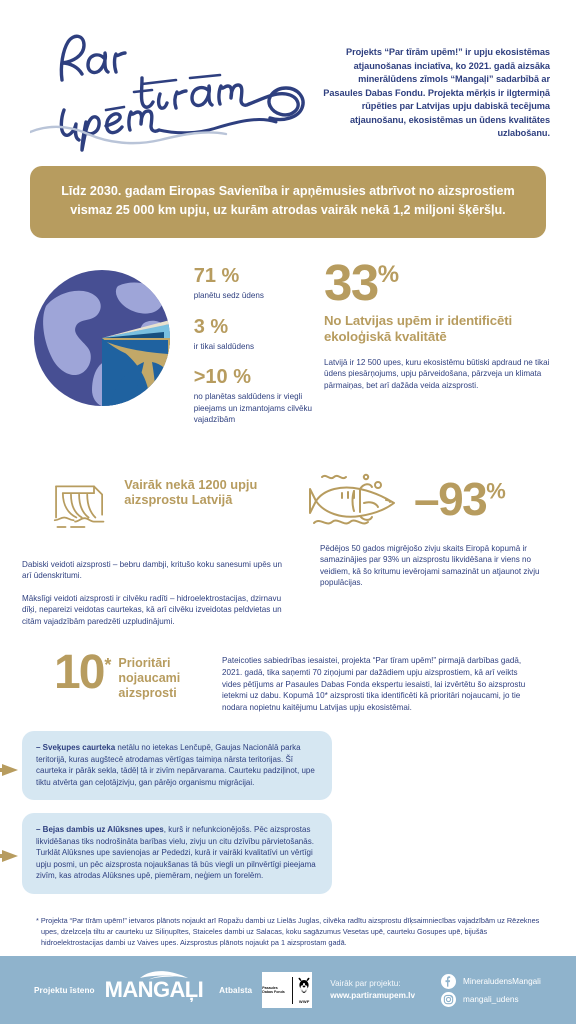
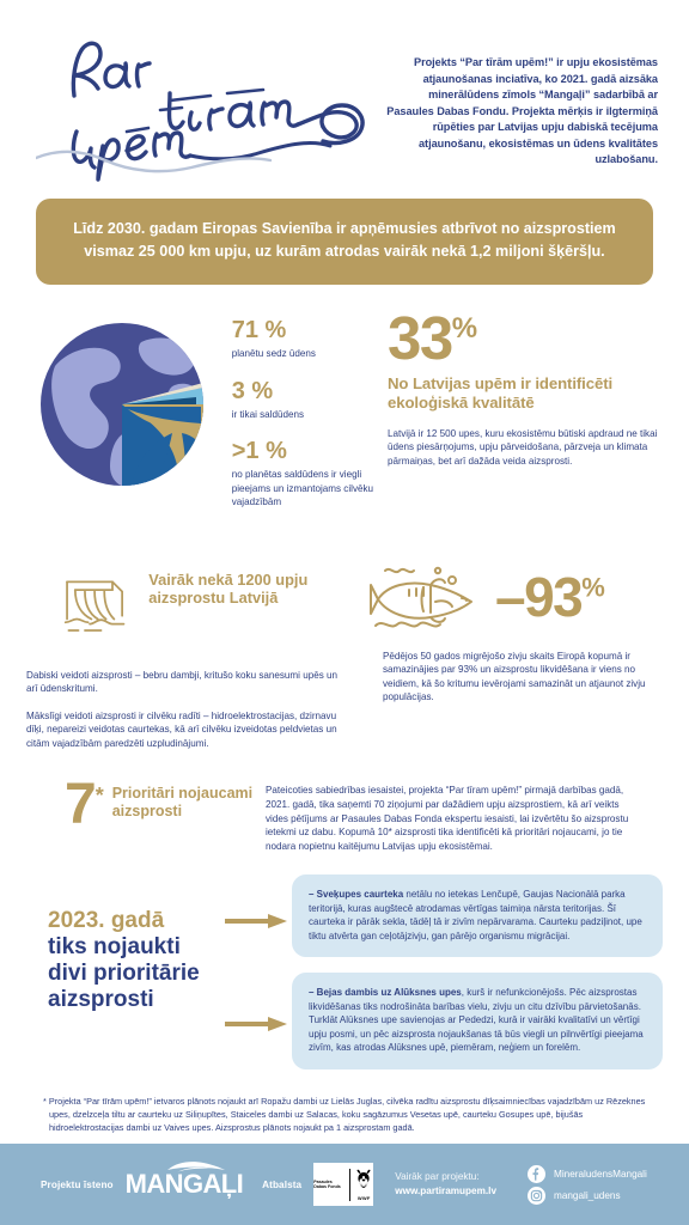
  Projekts “Par tīrām upēm!” ir upju ekosistēmas atjaunošanas inciatīva, ko 2021. gadā aizsāka minerālūdens zīmols “Mangaļi” sadarbībā ar Pasaules Dabas Fondu. Projekta mērķis ir ilgtermiņā rūpēties par Latvijas upju dabiskā tecējuma atjaunošanu, ekosistēmas un ūdens kvalitātes uzlabošanu.
  Līdz 2030. gadam Eiropas Savienība ir apņēmusies atbrīvot no aizsprostiem vismaz 25 000 km upju, uz kurām atrodas vairāk nekā 1,2 miljoni šķēršļu.
  71 %
  planētu sedz ūdens
  3 %
  ir tikai saldūdens
- >10 %
+ >1 %
  no planētas saldūdens ir viegli pieejams un izmantojams cilvēku vajadzībām
  33%
  No Latvijas upēm ir identificēti ekoloģiskā kvalitātē
  Latvijā ir 12 500 upes, kuru ekosistēmu būtiski apdraud ne tikai ūdens piesārņojums, upju pārveidošana, pārzveja un klimata pārmaiņas, bet arī dažāda veida aizsprosti.
  Vairāk nekā 1200 upju aizsprostu Latvijā
  Dabiski veidoti aizsprosti – bebru dambji, kritušo koku sanesumi upēs un arī ūdenskritumi.
  Mākslīgi veidoti aizsprosti ir cilvēku radīti – hidroelektrostacijas, dzirnavu dīķi, nepareizi veidotas caurtekas, kā arī cilvēku izveidotas peldvietas un citām vajadzībām paredzēti uzpludinājumi.
  –93%
  Pēdējos 50 gados migrējošo zivju skaits Eiropā kopumā ir samazinājies par 93% un aizsprostu likvidēšana ir viens no veidiem, kā šo kritumu ievērojami samazināt un atjaunot zivju populācijas.
- 10
+ 7
  *
  Prioritāri nojaucami aizsprosti
  Pateicoties sabiedrības iesaistei, projekta “Par tīram upēm!” pirmajā darbības gadā, 2021. gadā, tika saņemti 70 ziņojumi par dažādiem upju aizsprostiem, kā arī veikts vides pētījums ar Pasaules Dabas Fonda ekspertu iesaisti, lai izvērtētu šo aizsprostu ietekmi uz dabu. Kopumā 10* aizsprosti tika identificēti kā prioritāri nojaucami, jo tie nodara nopietnu kaitējumu Latvijas upju ekosistēmai.
+ 2023. gadā
+ tiks nojaukti
+ divi prioritārie
+ aizsprosti
  – Sveķupes caurteka netālu no ietekas Lenčupē, Gaujas Nacionālā parka teritorijā, kuras augštecē atrodamas vērtīgas taimiņa nārsta teritorijas. Šī caurteka ir pārāk sekla, tādēļ tā ir zivīm nepārvarama. Caurteku padziļinot, upe tiktu atvērta gan ceļotājzivju, gan pārējo organismu migrācijai.
  – Bejas dambis uz Alūksnes upes, kurš ir nefunkcionējošs. Pēc aizsprostas likvidēšanas tiks nodrošināta barības vielu, zivju un citu dzīvību pārvietošanās. Turklāt Alūksnes upe savienojas ar Pededzi, kurā ir vairāki kvalitatīvi un vērtīgi upju posmi, un pēc aizsprosta nojaukšanas tā būs viegli un pilnvērtīgi pieejama zivīm, kas atrodas Alūksnes upē, piemēram, neģiem un forelēm.
  * Projekta “Par tīrām upēm!” ietvaros plānots nojaukt arī Ropažu dambi uz Lielās Juglas, cilvēka radītu aizsprostu dīķsaimniecības vajadzībām uz Rēzeknes upes, dzelzceļa tiltu ar caurteku uz Siliņupītes, Staiceles dambi uz Salacas, koku sagāzumus Vesetas upē, caurteku Gosupes upē, bijušās hidroelektrostacijas dambi uz Vaives upes. Aizsprostus plānots nojaukt pa 1 aizsprostam gadā.
  Projektu īsteno
  MANGAĻI
  Atbalsta
  Vairāk par projektu:
  www.partiramupem.lv
  MineraludensMangali
  mangali_udens
